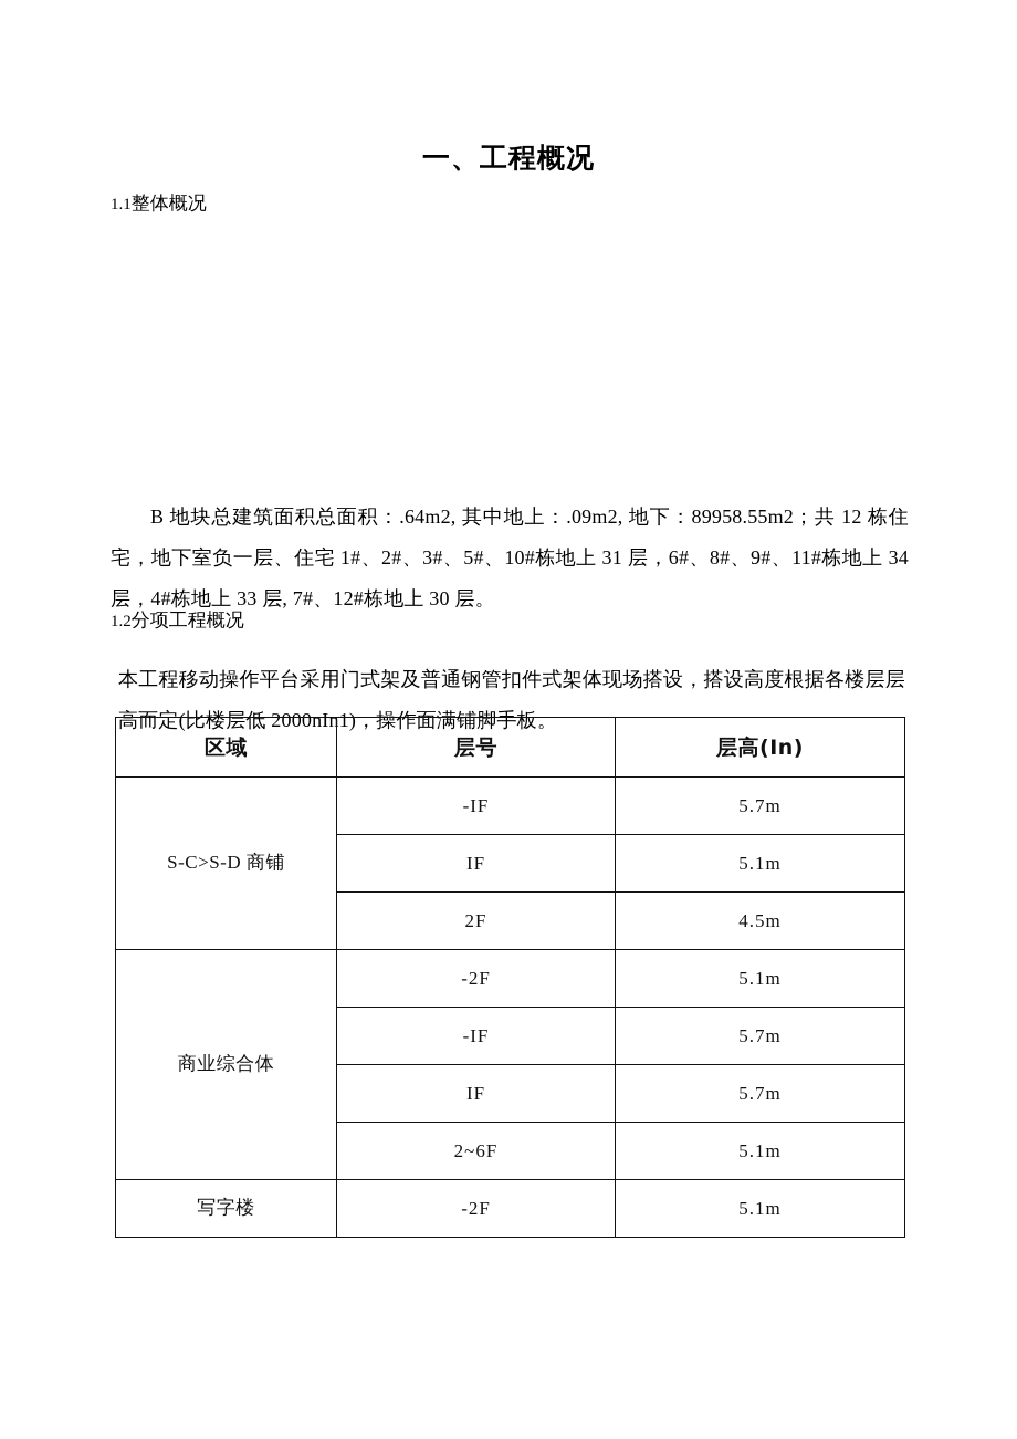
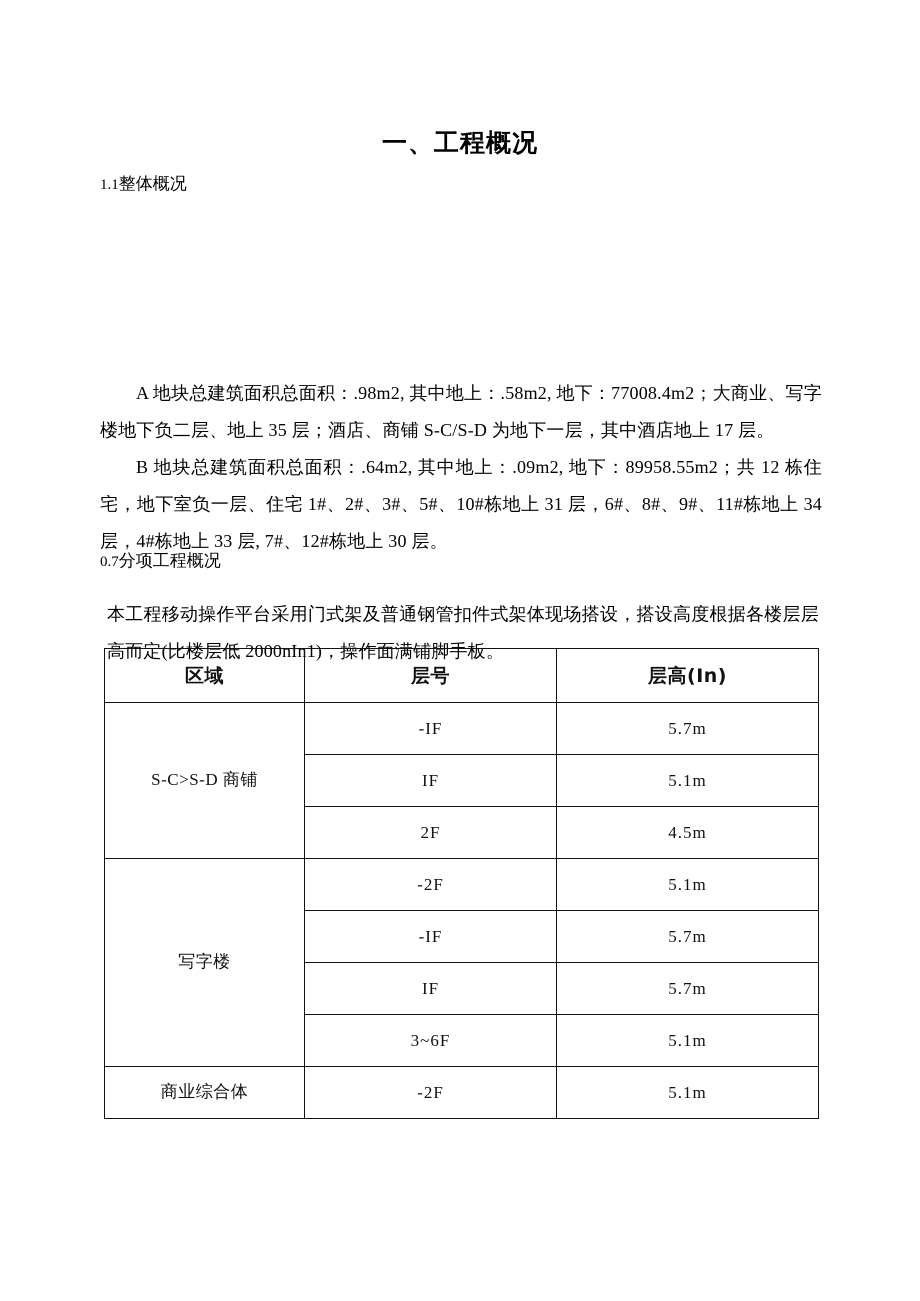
  一、工程概况
  1.1整体概况
+ A 地块总建筑面积总面积：.98m2, 其中地上：.58m2, 地下：77008.4m2；大商业、写字楼地下负二层、地上 35 层；酒店、商铺 S-C/S-D 为地下一层，其中酒店地上 17 层。
  B 地块总建筑面积总面积：.64m2, 其中地上：.09m2, 地下：89958.55m2；共 12 栋住宅，地下室负一层、住宅 1#、2#、3#、5#、10#栋地上 31 层，6#、8#、9#、11#栋地上 34 层，4#栋地上 33 层, 7#、12#栋地上 30 层。
- 1.2分项工程概况
+ 0.7分项工程概况
  本工程移动操作平台采用门式架及普通钢管扣件式架体现场搭设，搭设高度根据各楼层层高而定(比楼层低 2000nIn1)，操作面满铺脚手板。
  区域	层号	层高(In)
  S-C>S-D 商铺	-IF	5.7m
  IF	5.1m
  2F	4.5m
- 商业综合体	-2F	5.1m
+ 写字楼	-2F	5.1m
  -IF	5.7m
  IF	5.7m
- 2~6F	5.1m
+ 3~6F	5.1m
- 写字楼	-2F	5.1m
+ 商业综合体	-2F	5.1m
